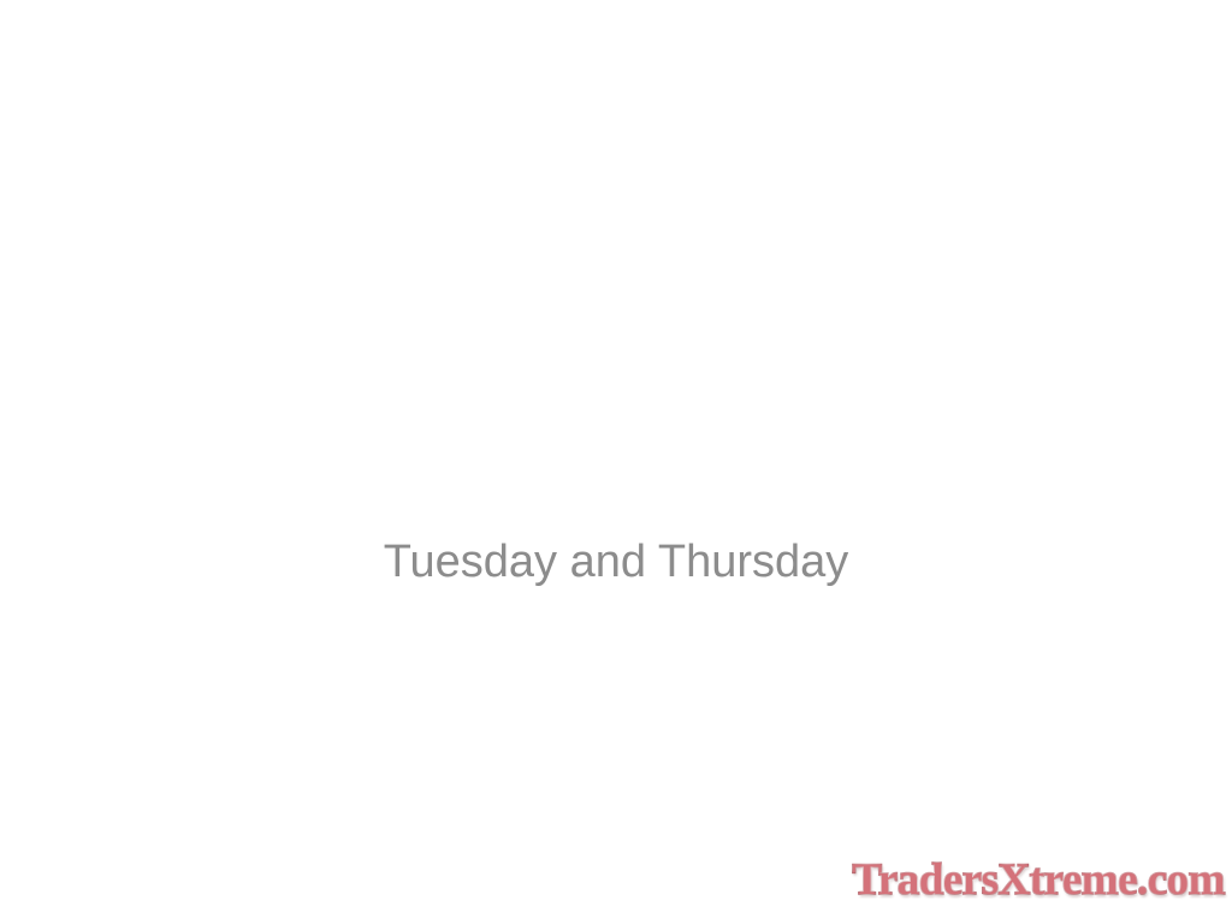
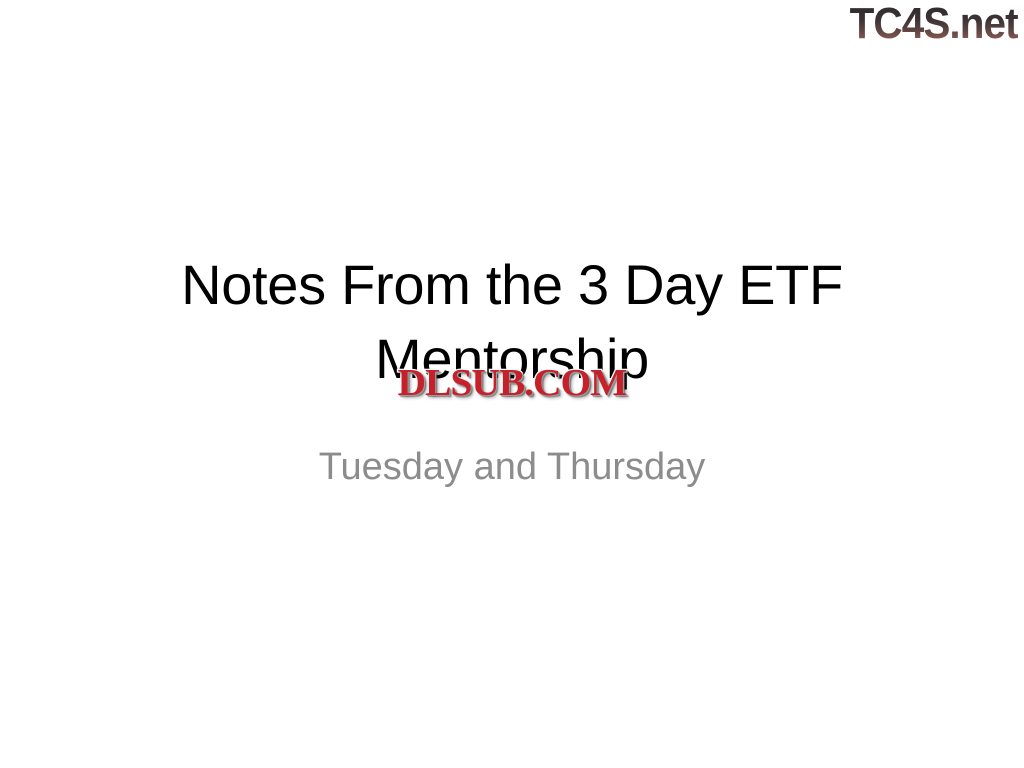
+ TC4S.net
+ Notes From the 3 Day ETF Mentorship
+ DLSUB.COM
  Tuesday and Thursday
- TradersXtreme.com
